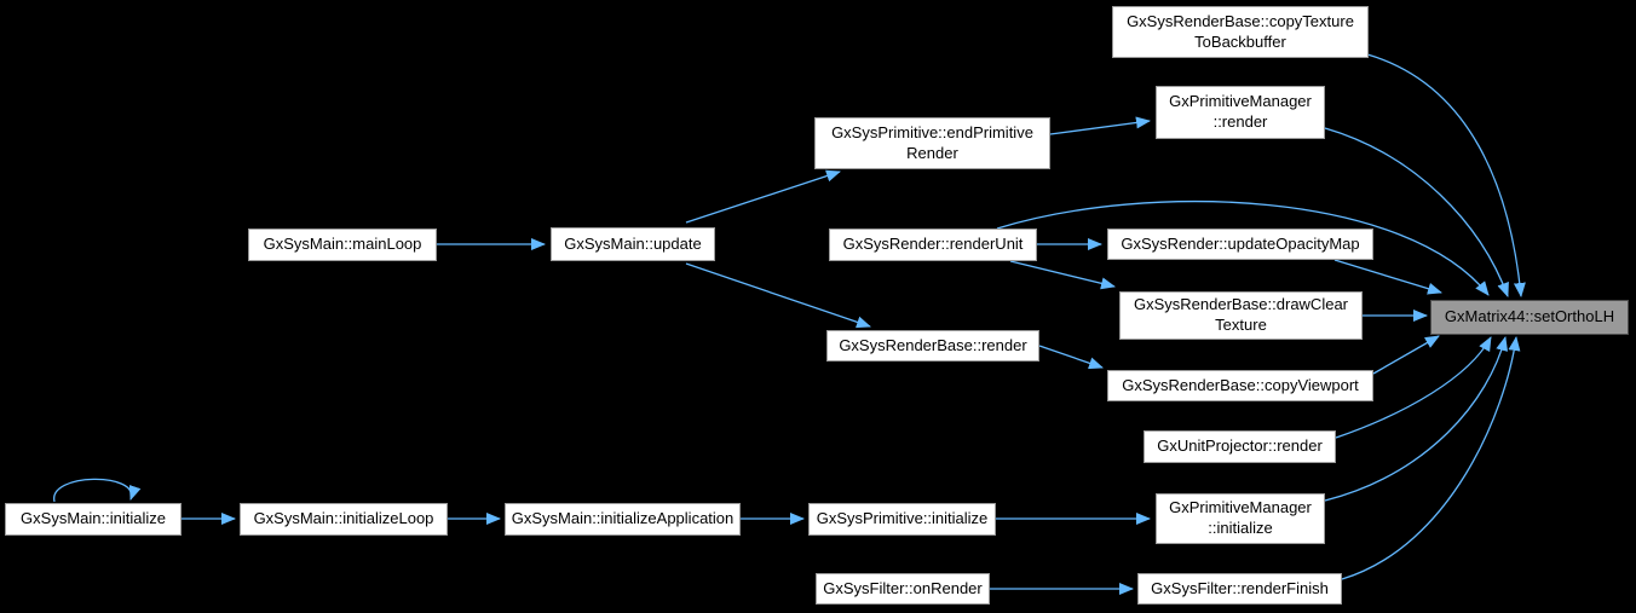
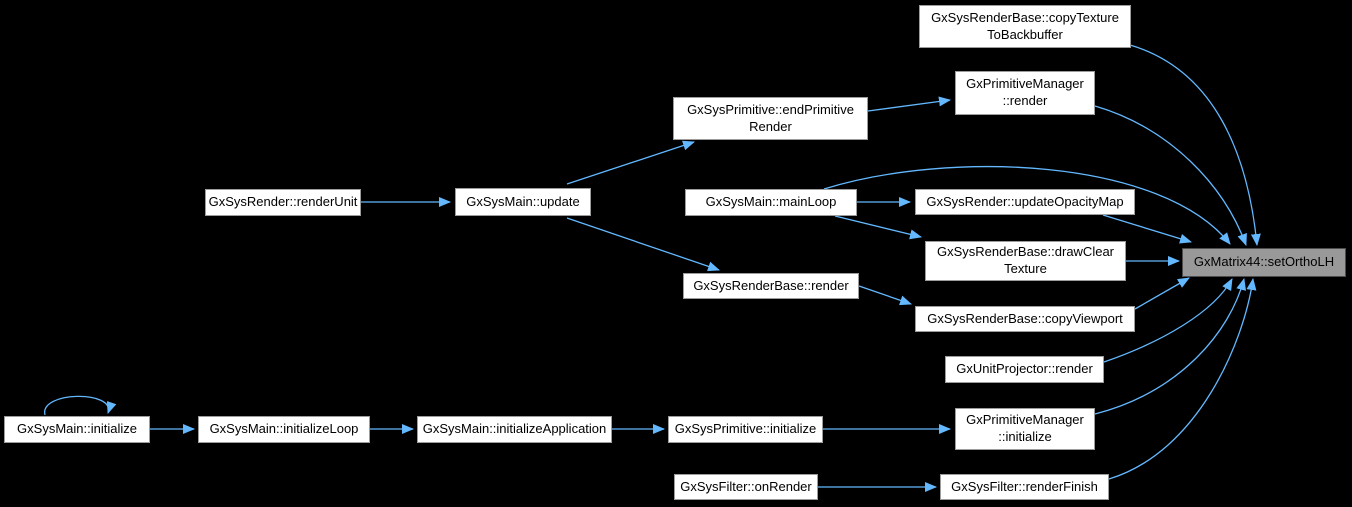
  GxSysRenderBase::copyTexture
  ToBackbuffer
  GxPrimitiveManager
  ::render
  GxSysPrimitive::endPrimitive
  Render
- GxSysMain::mainLoop
+ GxSysRender::renderUnit
  GxSysMain::update
- GxSysRender::renderUnit
+ GxSysMain::mainLoop
  GxSysRender::updateOpacityMap
  GxSysRenderBase::drawClear
  Texture
  GxMatrix44::setOrthoLH
  GxSysRenderBase::render
  GxSysRenderBase::copyViewport
  GxUnitProjector::render
  GxSysMain::initialize
  GxSysMain::initializeLoop
  GxSysMain::initializeApplication
  GxSysPrimitive::initialize
  GxPrimitiveManager
  ::initialize
  GxSysFilter::onRender
  GxSysFilter::renderFinish
